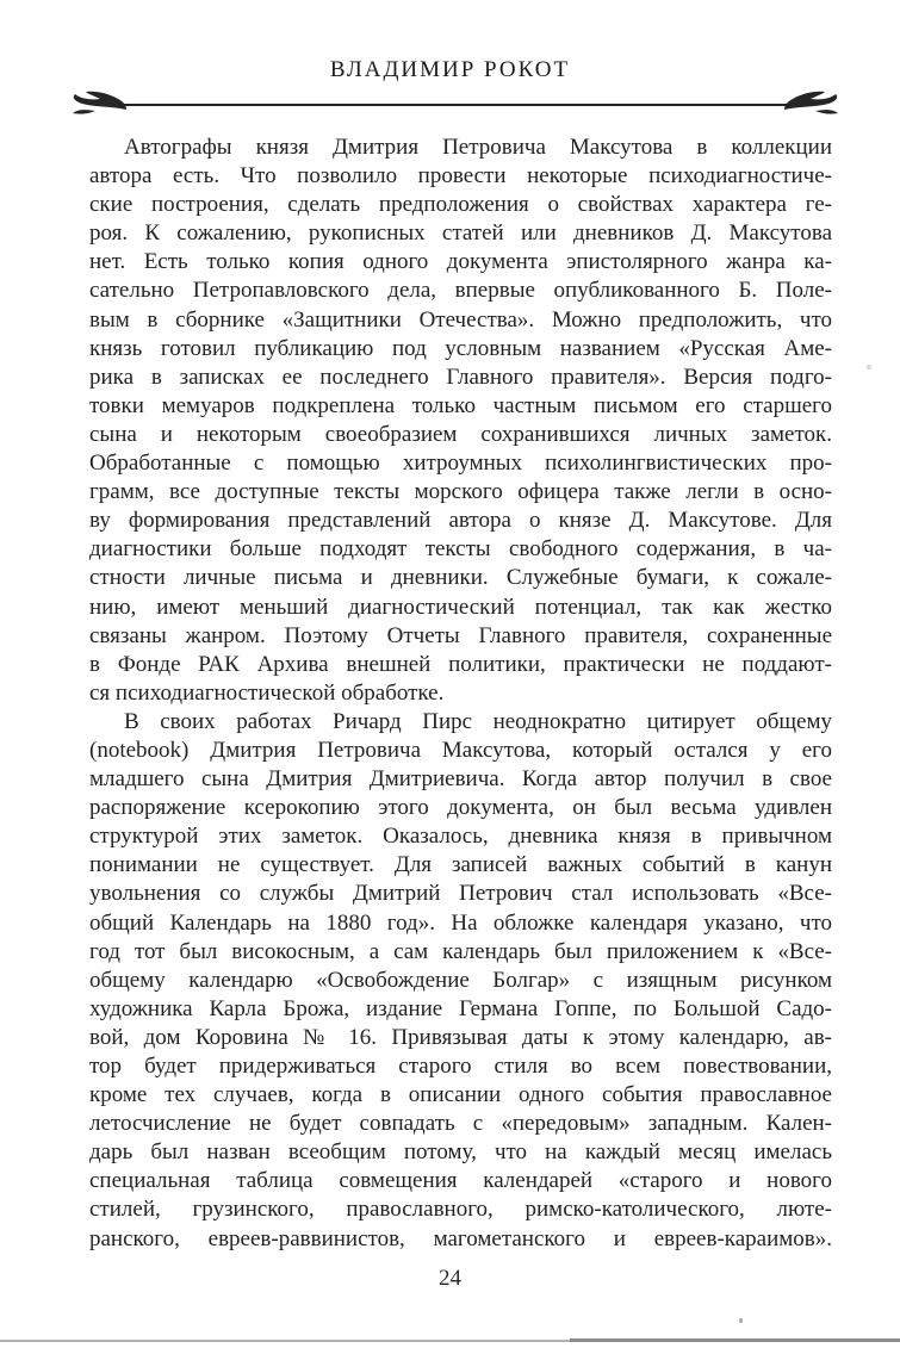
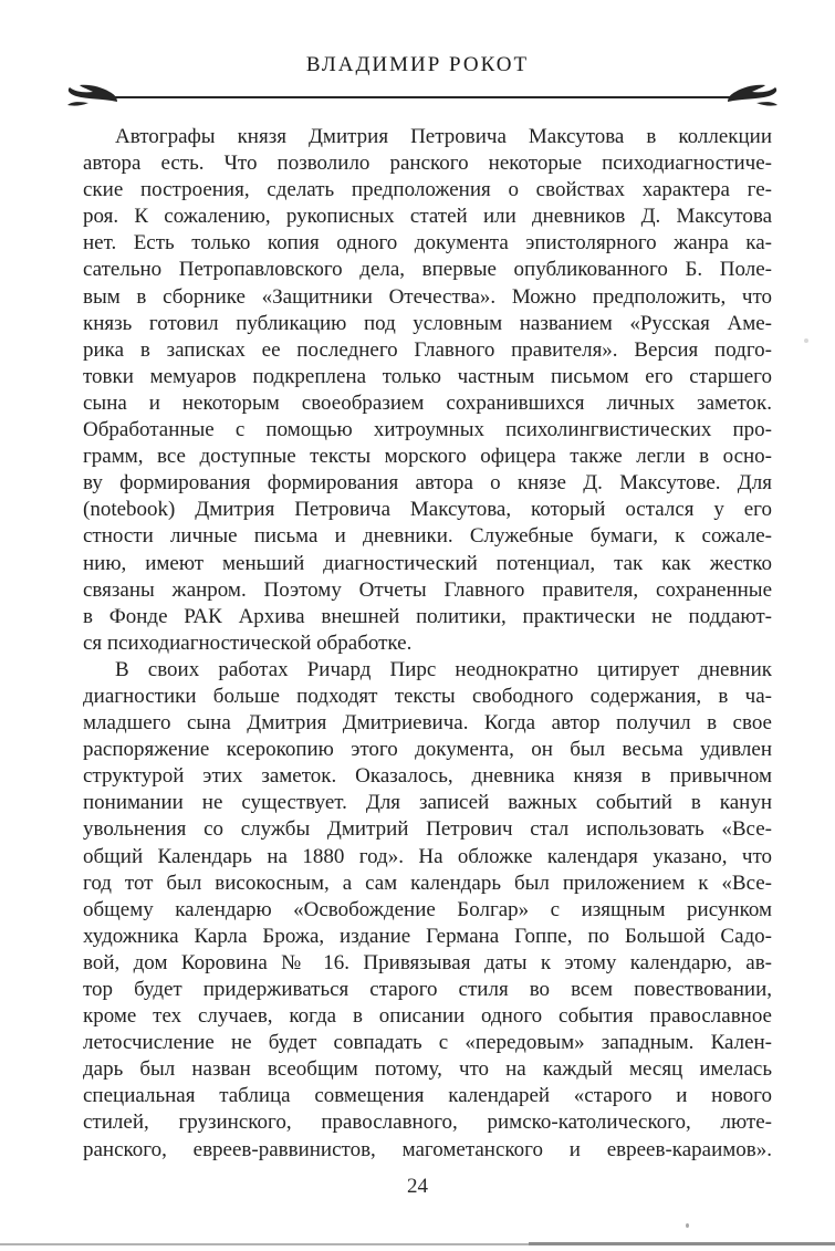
  ВЛАДИМИР РОКОТ
  Автографы князя Дмитрия Петровича Максутова в коллекции
- автора есть. Что позволило провести некоторые психодиагностиче-
+ автора есть. Что позволило ранского некоторые психодиагностиче-
  ские построения, сделать предположения о свойствах характера ге-
  роя. К сожалению, рукописных статей или дневников Д. Максутова
  нет. Есть только копия одного документа эпистолярного жанра ка-
  сательно Петропавловского дела, впервые опубликованного Б. Поле-
  вым в сборнике «Защитники Отечества». Можно предположить, что
  князь готовил публикацию под условным названием «Русская Аме-
  рика в записках ее последнего Главного правителя». Версия подго-
  товки мемуаров подкреплена только частным письмом его старшего
  сына и некоторым своеобразием сохранившихся личных заметок.
  Обработанные с помощью хитроумных психолингвистических про-
  грамм, все доступные тексты морского офицера также легли в осно-
- ву формирования представлений автора о князе Д. Максутове. Для
+ ву формирования формирования автора о князе Д. Максутове. Для
- диагностики больше подходят тексты свободного содержания, в ча-
+ (notebook) Дмитрия Петровича Максутова, который остался у его
  стности личные письма и дневники. Служебные бумаги, к сожале-
  нию, имеют меньший диагностический потенциал, так как жестко
  связаны жанром. Поэтому Отчеты Главного правителя, сохраненные
  в Фонде РАК Архива внешней политики, практически не поддают-
  ся психодиагностической обработке.
- В своих работах Ричард Пирс неоднократно цитирует общему
+ В своих работах Ричард Пирс неоднократно цитирует дневник
- (notebook) Дмитрия Петровича Максутова, который остался у его
+ диагностики больше подходят тексты свободного содержания, в ча-
  младшего сына Дмитрия Дмитриевича. Когда автор получил в свое
  распоряжение ксерокопию этого документа, он был весьма удивлен
  структурой этих заметок. Оказалось, дневника князя в привычном
  понимании не существует. Для записей важных событий в канун
  увольнения со службы Дмитрий Петрович стал использовать «Все-
  общий Календарь на 1880 год». На обложке календаря указано, что
  год тот был високосным, а сам календарь был приложением к «Все-
  общему календарю «Освобождение Болгар» с изящным рисунком
  художника Карла Брожа, издание Германа Гоппе, по Большой Садо-
  вой, дом Коровина № 16. Привязывая даты к этому календарю, ав-
  тор будет придерживаться старого стиля во всем повествовании,
  кроме тех случаев, когда в описании одного события православное
  летосчисление не будет совпадать с «передовым» западным. Кален-
  дарь был назван всеобщим потому, что на каждый месяц имелась
  специальная таблица совмещения календарей «старого и нового
  стилей, грузинского, православного, римско-католического, люте-
  ранского, евреев-раввинистов, магометанского и евреев-караимов».
  24
